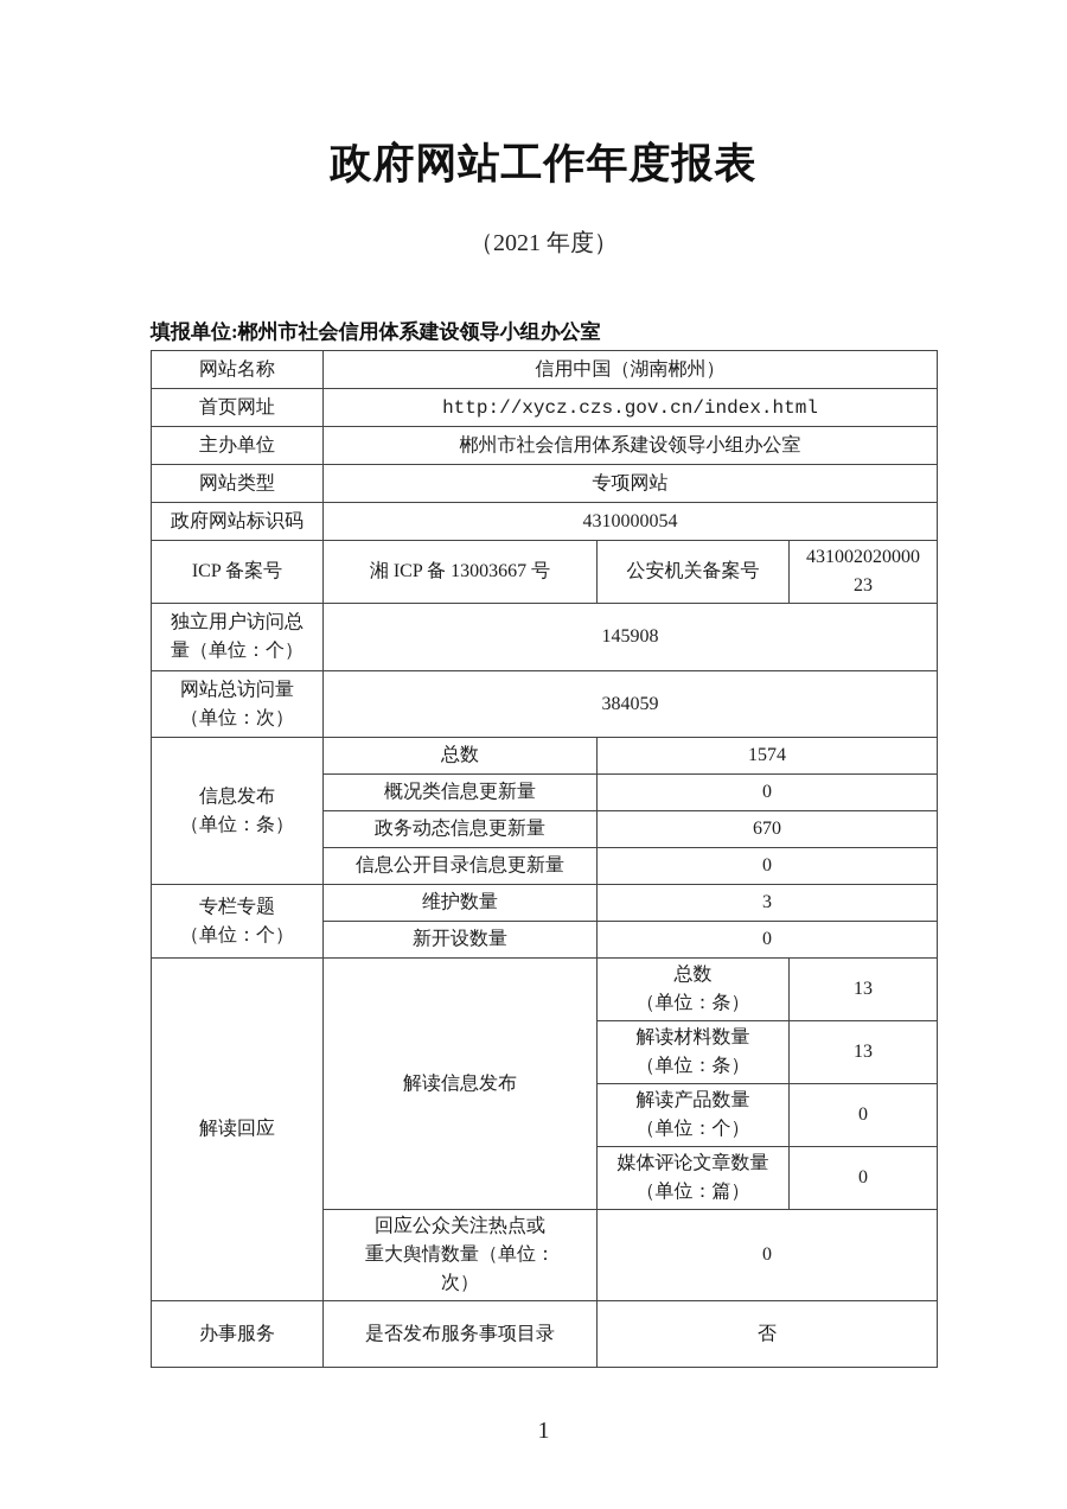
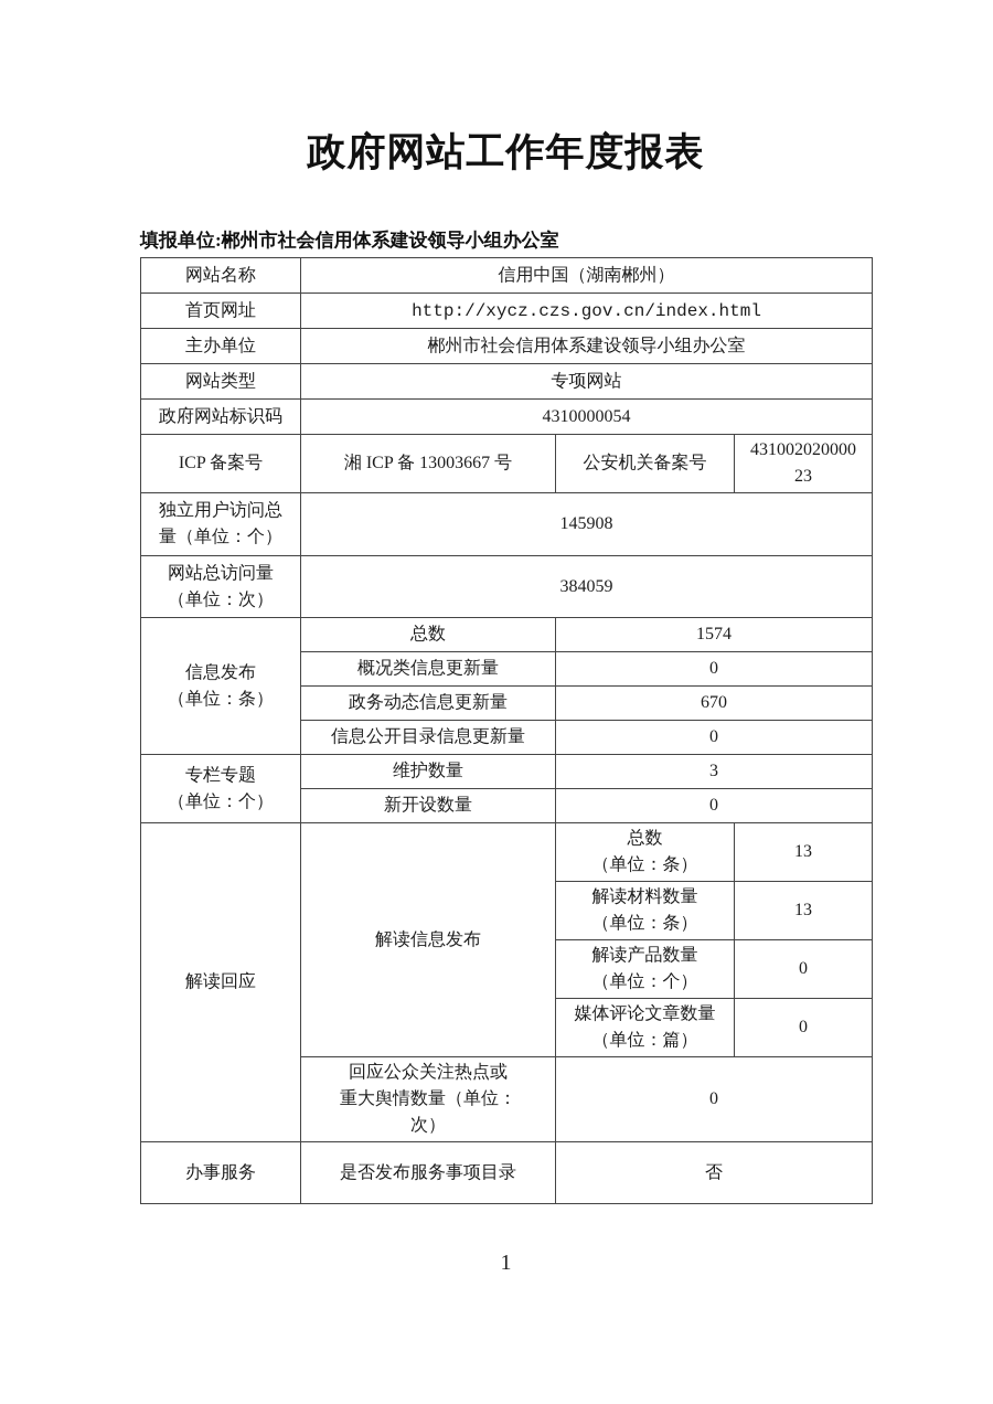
  政府网站工作年度报表
- （2021 年度）
  填报单位:郴州市社会信用体系建设领导小组办公室
  网站名称	信用中国（湖南郴州）
  首页网址	http://xycz.czs.gov.cn/index.html
  主办单位	郴州市社会信用体系建设领导小组办公室
  网站类型	专项网站
  政府网站标识码	4310000054
  ICP 备案号	湘 ICP 备 13003667 号	公安机关备案号	43100202000023
  独立用户访问总 量（单位：个）	145908
  网站总访问量 （单位：次）	384059
  信息发布 （单位：条）	总数	1574
  概况类信息更新量	0
  政务动态信息更新量	670
  信息公开目录信息更新量	0
  专栏专题 （单位：个）	维护数量	3
  新开设数量	0
  解读回应	解读信息发布	总数 （单位：条）	13
  解读材料数量 （单位：条）	13
  解读产品数量 （单位：个）	0
  媒体评论文章数量 （单位：篇）	0
  回应公众关注热点或 重大舆情数量（单位： 次）	0
  办事服务	是否发布服务事项目录	否
  1
